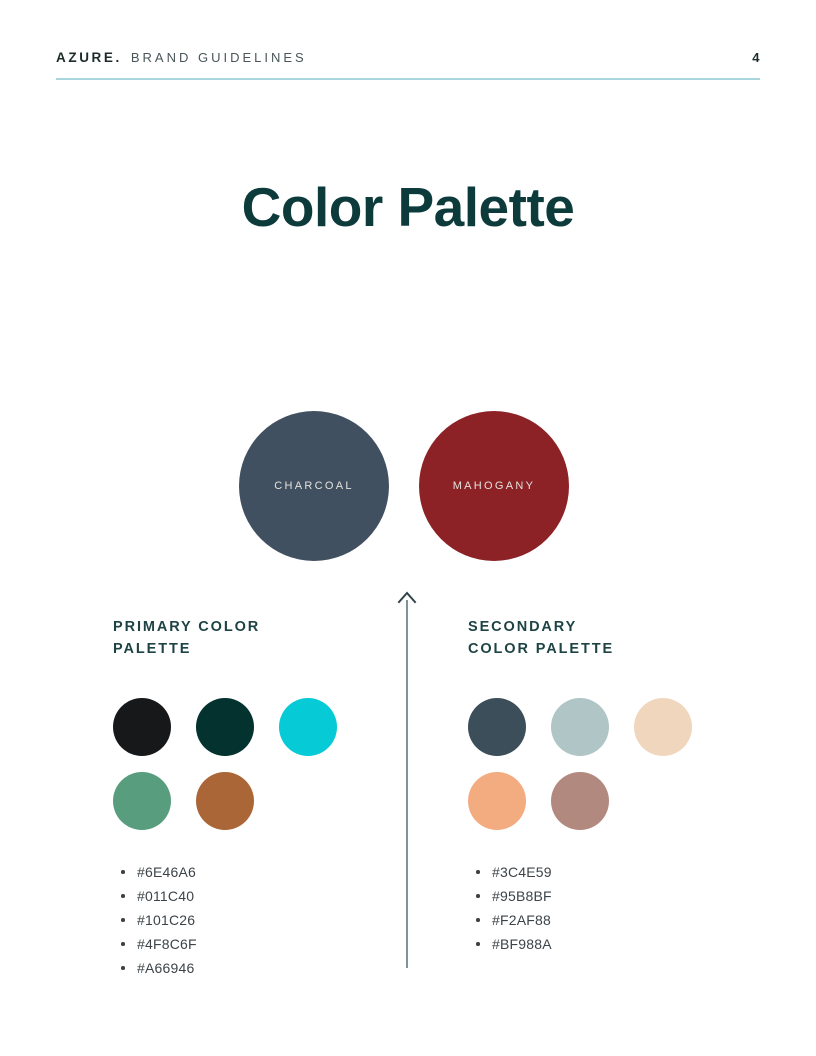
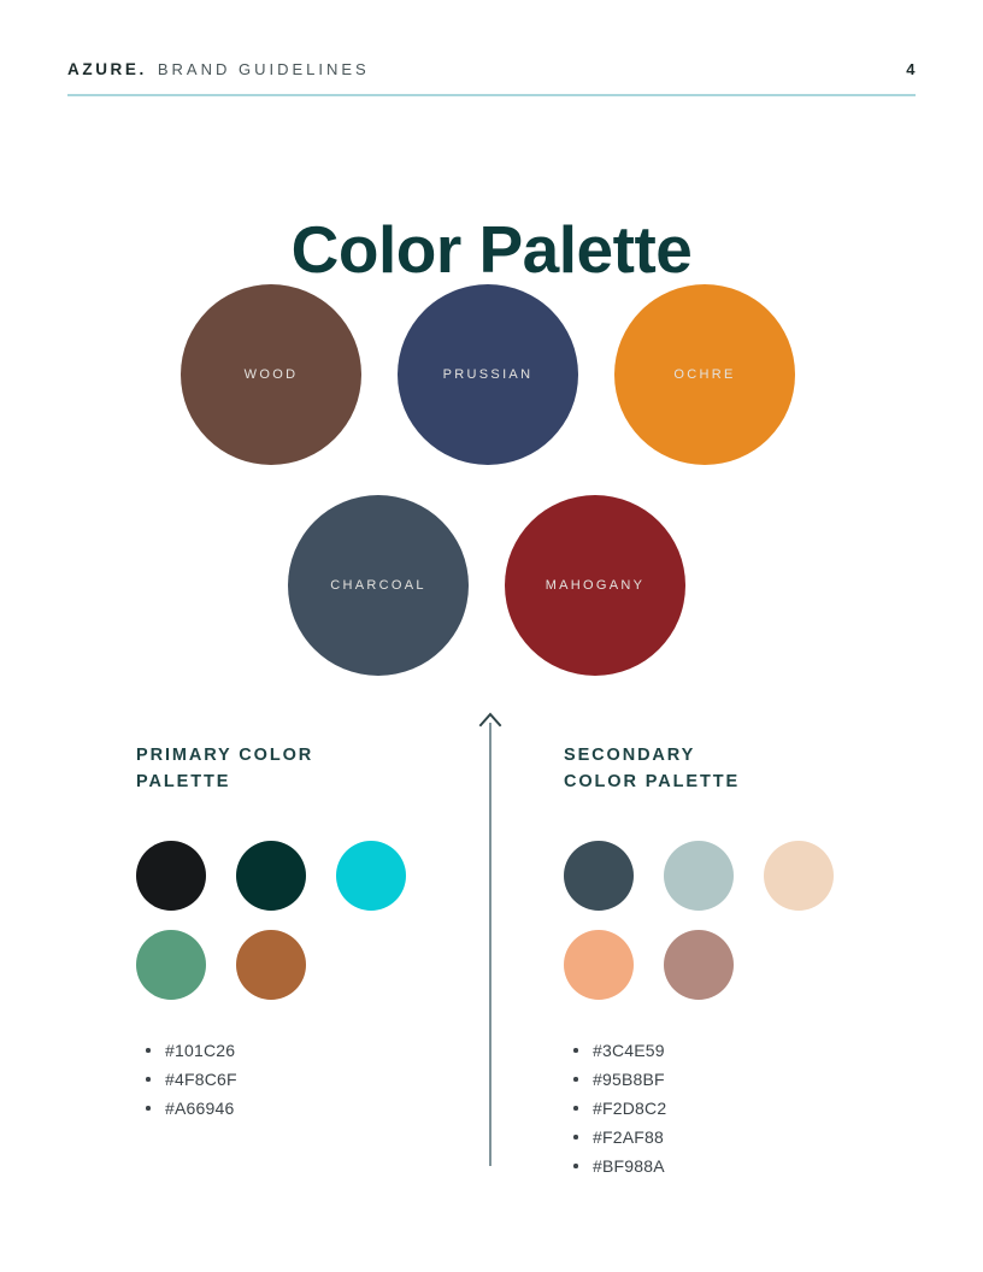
  AZURE.
  BRAND GUIDELINES
  4
  Color Palette
+ WOOD
+ PRUSSIAN
+ OCHRE
  CHARCOAL
  MAHOGANY
  PRIMARY COLOR
  PALETTE
- #6E46A6
- #011C40
  #101C26
  #4F8C6F
  #A66946
  SECONDARY
  COLOR PALETTE
  #3C4E59
  #95B8BF
+ #F2D8C2
  #F2AF88
  #BF988A
